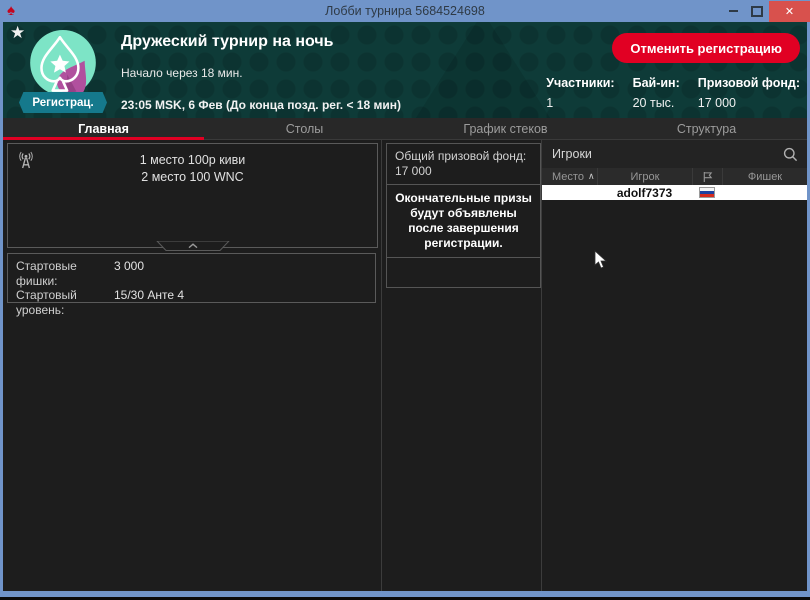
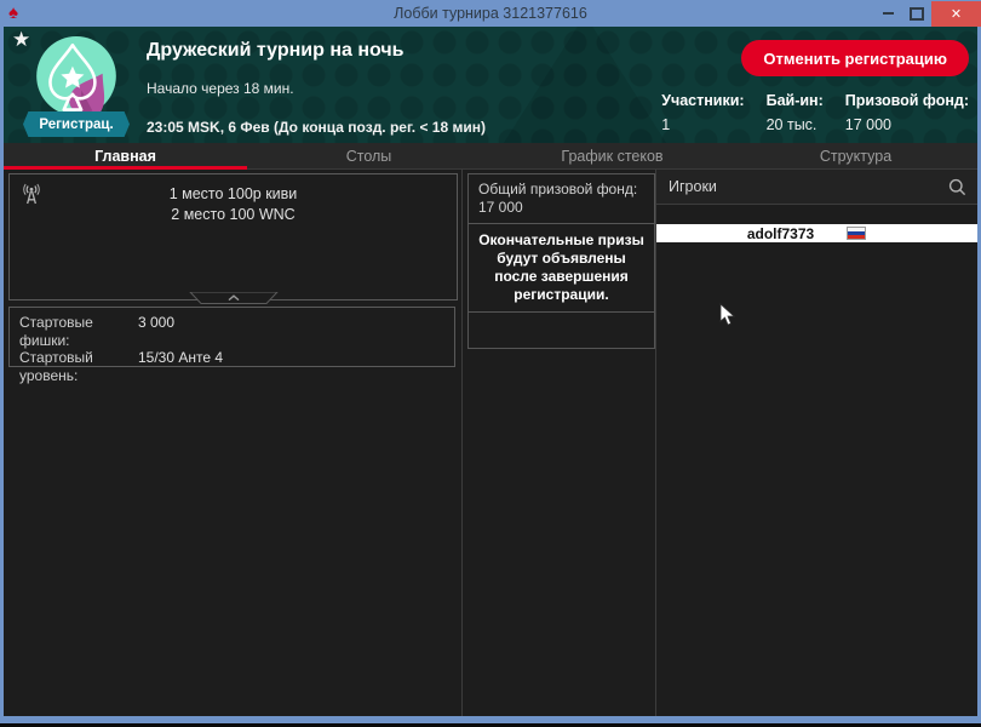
  ♠
- Лобби турнира 5684524698
+ Лобби турнира 3121377616
  ✕
  ★
  Регистрац.
  Дружеский турнир на ночь
  Начало через 18 мин.
  23:05 MSK, 6 Фев (До конца позд. рег. < 18 мин)
  Отменить регистрацию
  Участники:
  1
  Бай-ин:
  20 тыс.
  Призовой фонд:
  17 000
  Главная
  Столы
  График стеков
  Структура
  1 место 100р киви
  2 место 100 WNC
  Стартовые фишки:
  3 000
  Стартовый уровень:
  15/30 Анте 4
  Общий призовой фонд:
  17 000
  Окончательные призы будут объявлены после завершения регистрации.
  Игроки
- Место
- ∧
- Игрок
- Фишек
  adolf7373
